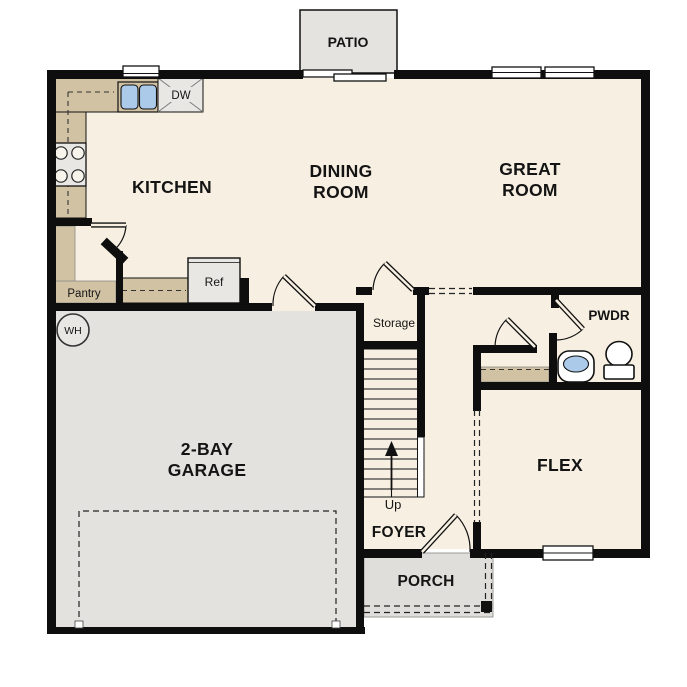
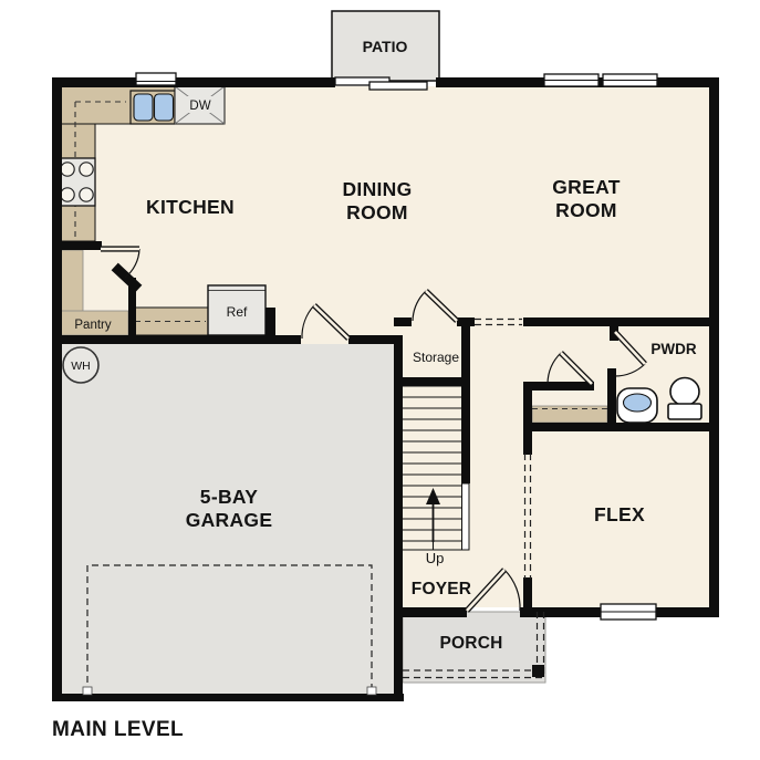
  PATIO
  KITCHEN
  DINING
  ROOM
  GREAT
  ROOM
- 2-BAY
+ 5-BAY
  GARAGE
  FLEX
  FOYER
  PORCH
  PWDR
  Storage
  Pantry
  Ref
  DW
  WH
  Up
+ MAIN LEVEL
